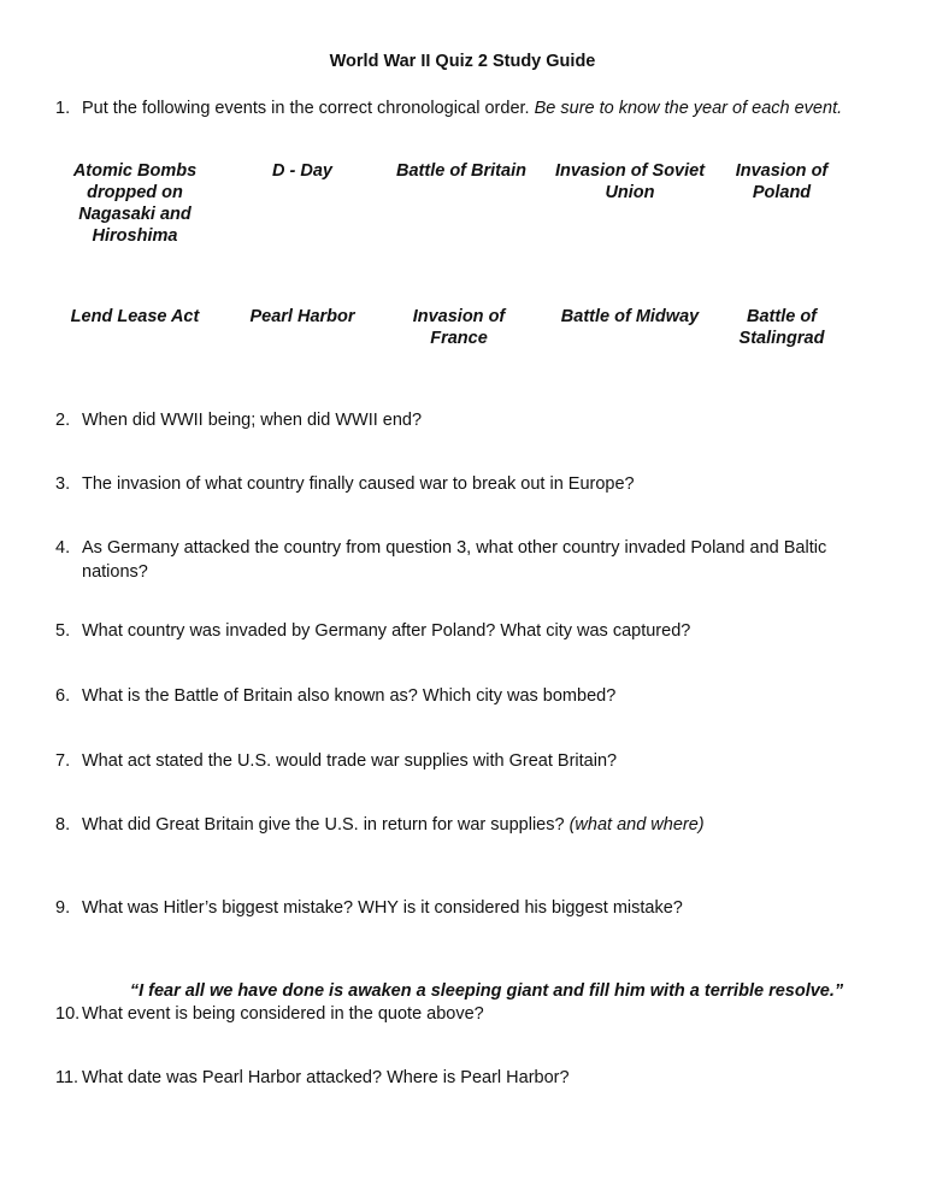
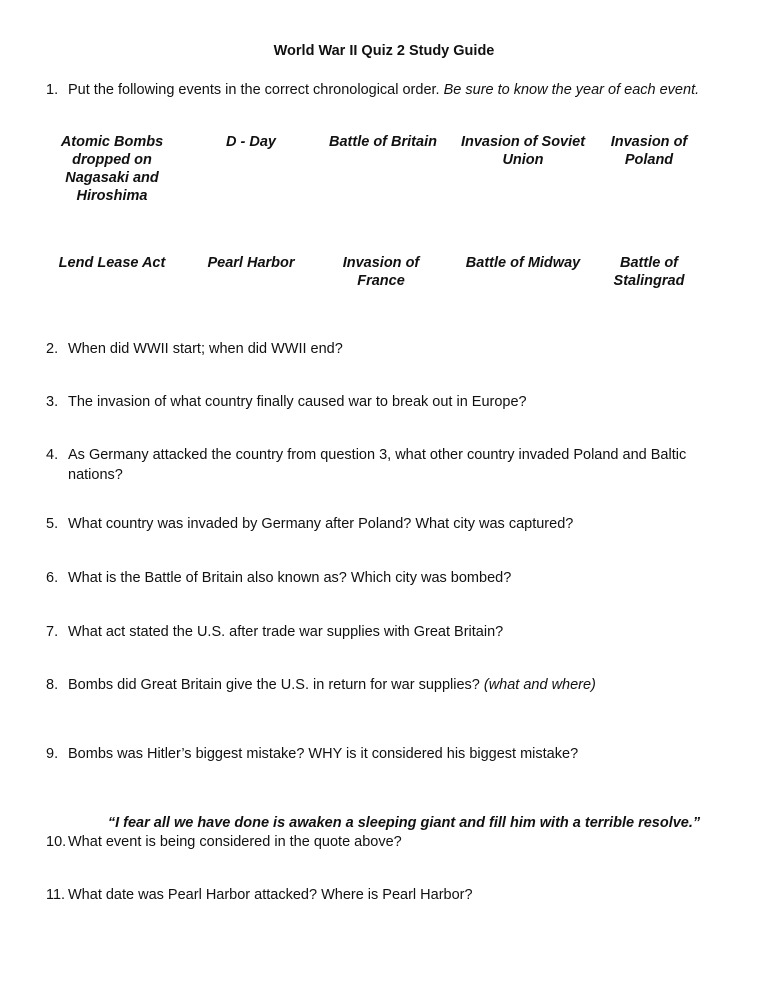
  World War II Quiz 2 Study Guide
  1.
  Put the following events in the correct chronological order. Be sure to know the year of each event.
  Atomic Bombs dropped on Nagasaki and Hiroshima
  D - Day
  Battle of Britain
  Invasion of Soviet Union
  Invasion of Poland
  Lend Lease Act
  Pearl Harbor
  Invasion of France
  Battle of Midway
  Battle of Stalingrad
  2.
- When did WWII being; when did WWII end?
+ When did WWII start; when did WWII end?
  3.
  The invasion of what country finally caused war to break out in Europe?
  4.
  As Germany attacked the country from question 3, what other country invaded Poland and Baltic nations?
  5.
  What country was invaded by Germany after Poland? What city was captured?
  6.
  What is the Battle of Britain also known as? Which city was bombed?
  7.
- What act stated the U.S. would trade war supplies with Great Britain?
+ What act stated the U.S. after trade war supplies with Great Britain?
  8.
- What did Great Britain give the U.S. in return for war supplies? (what and where)
+ Bombs did Great Britain give the U.S. in return for war supplies? (what and where)
  9.
- What was Hitler’s biggest mistake? WHY is it considered his biggest mistake?
+ Bombs was Hitler’s biggest mistake? WHY is it considered his biggest mistake?
  “I fear all we have done is awaken a sleeping giant and fill him with a terrible resolve.”
  10.
  What event is being considered in the quote above?
  11.
  What date was Pearl Harbor attacked? Where is Pearl Harbor?
